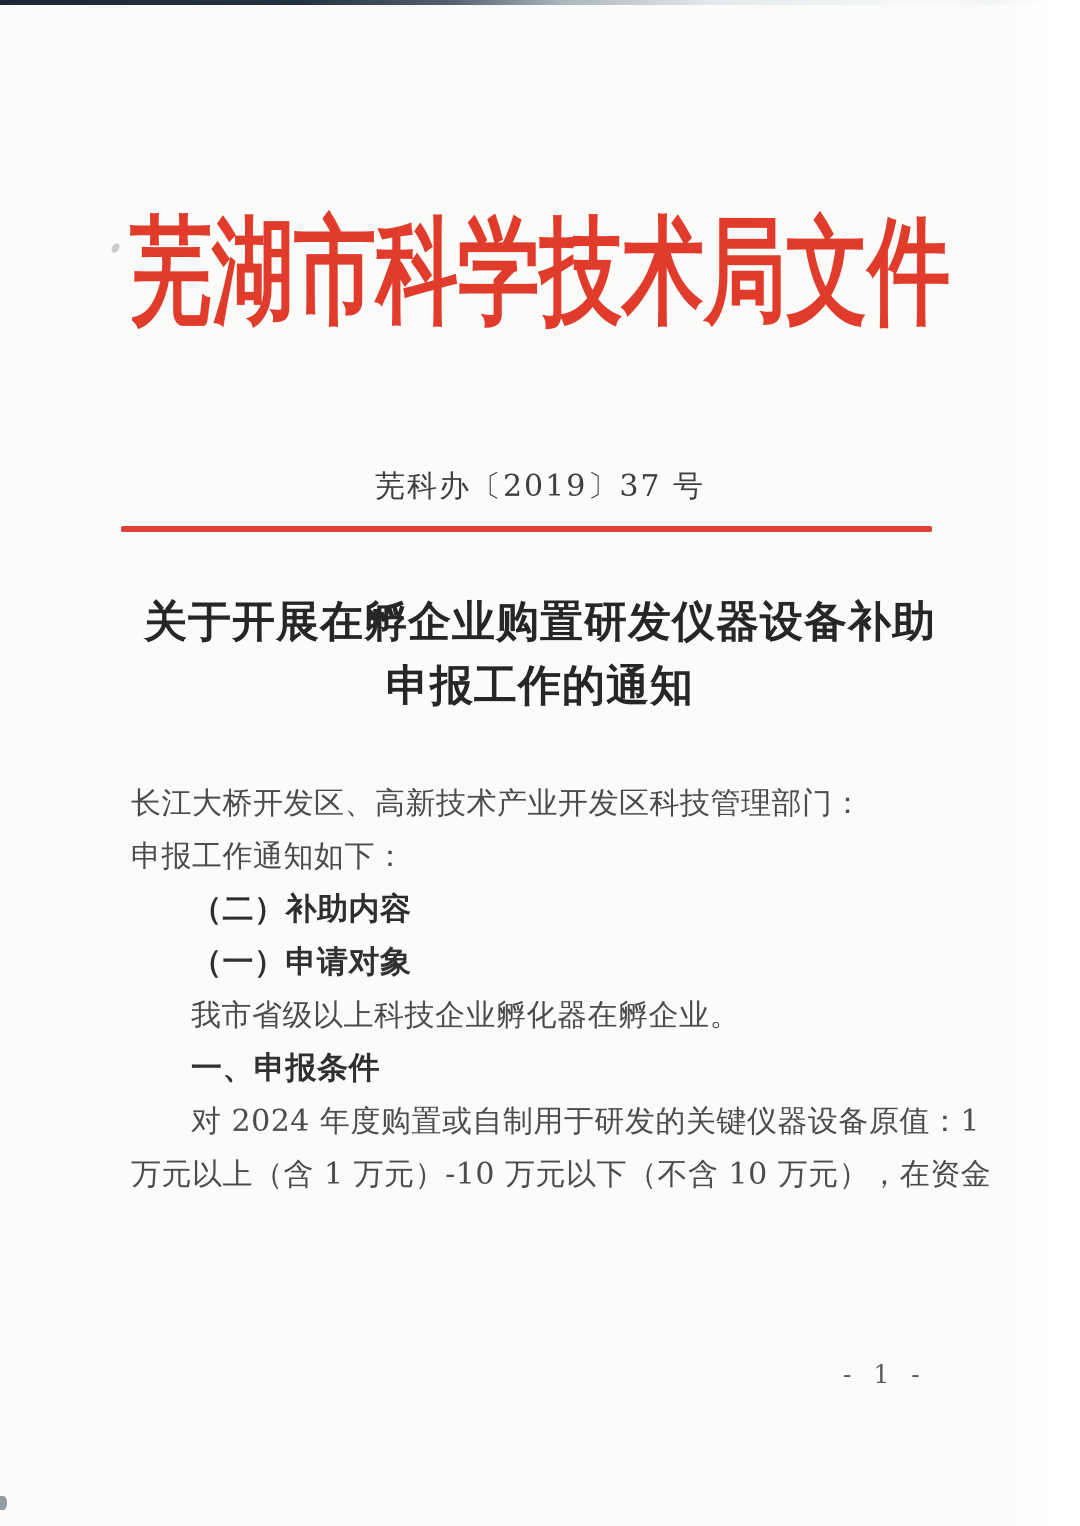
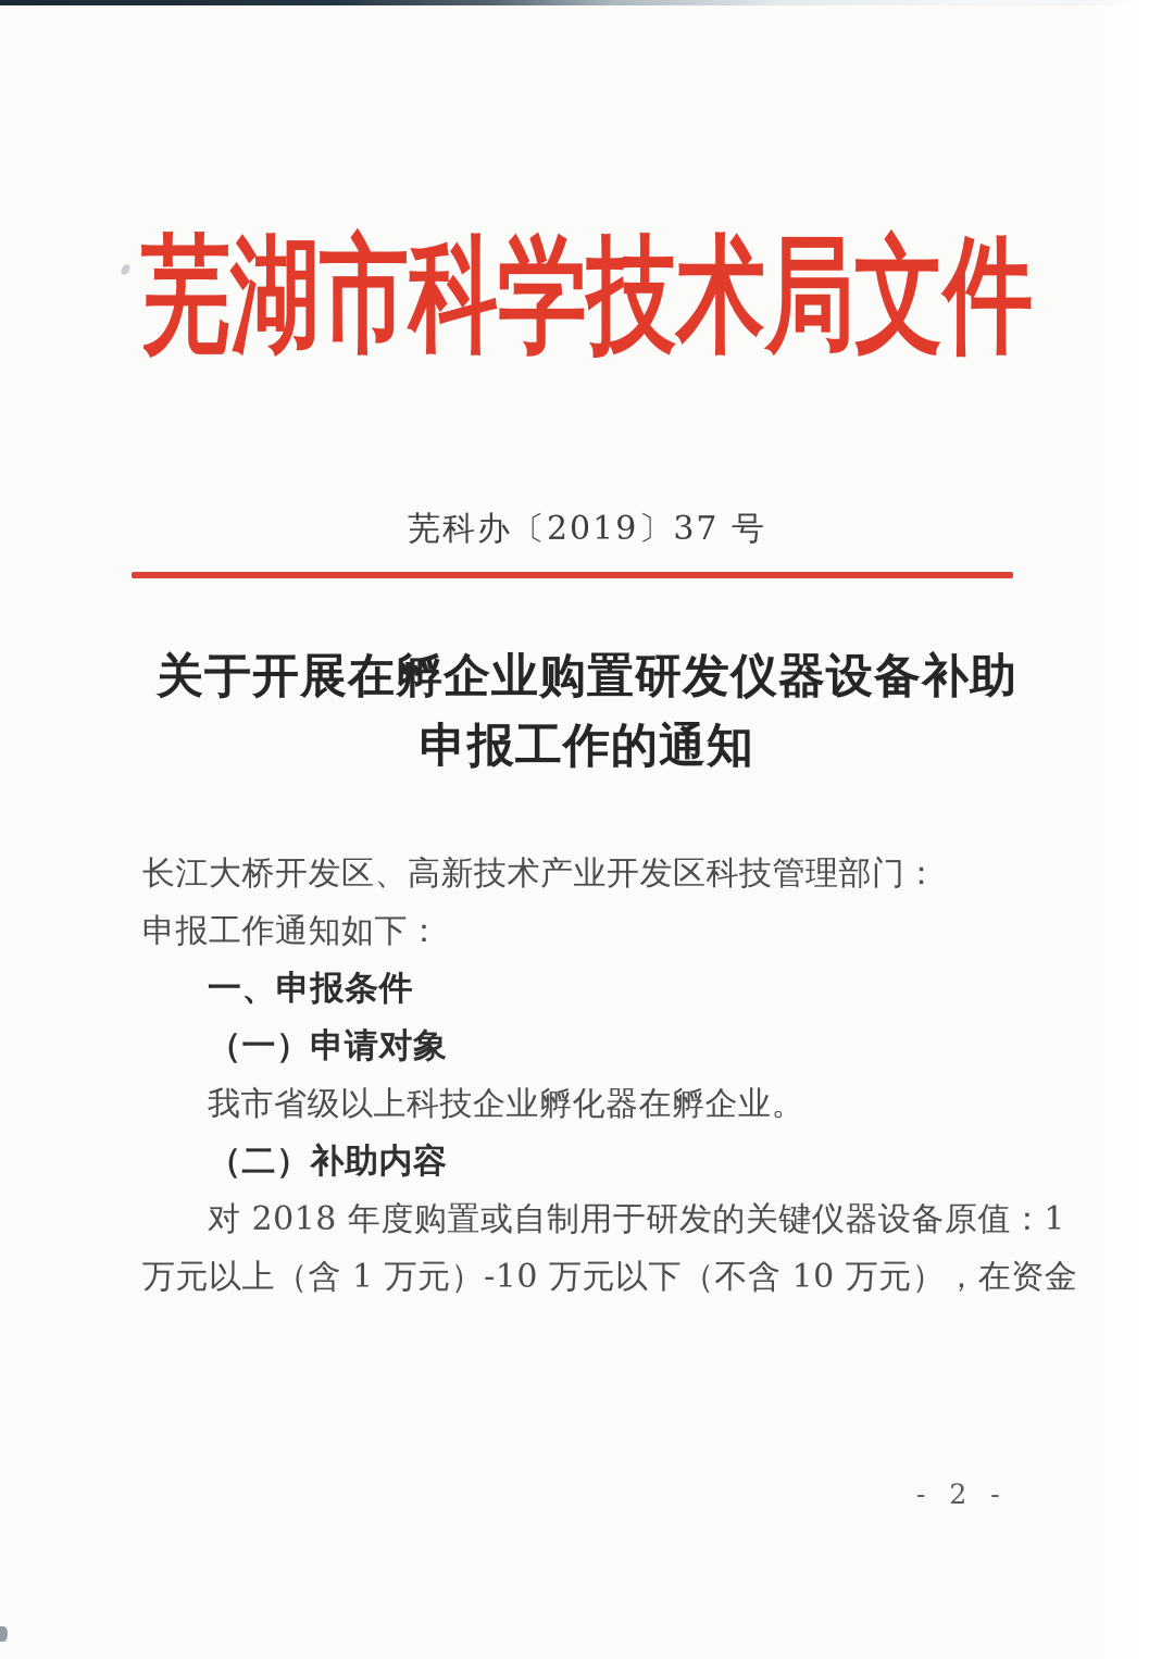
  芜湖市科学技术局文件
  芜科办〔2019〕37 号
  关于开展在孵企业购置研发仪器设备补助
  申报工作的通知
  长江大桥开发区、高新技术产业开发区科技管理部门：
  申报工作通知如下：
- （二）补助内容
+ 一、申报条件
  （一）申请对象
  我市省级以上科技企业孵化器在孵企业。
- 一、申报条件
+ （二）补助内容
- 对 2024 年度购置或自制用于研发的关键仪器设备原值：1
+ 对 2018 年度购置或自制用于研发的关键仪器设备原值：1
  万元以上（含 1 万元）-10 万元以下（不含 10 万元），在资金
- - 1 -
+ - 2 -
